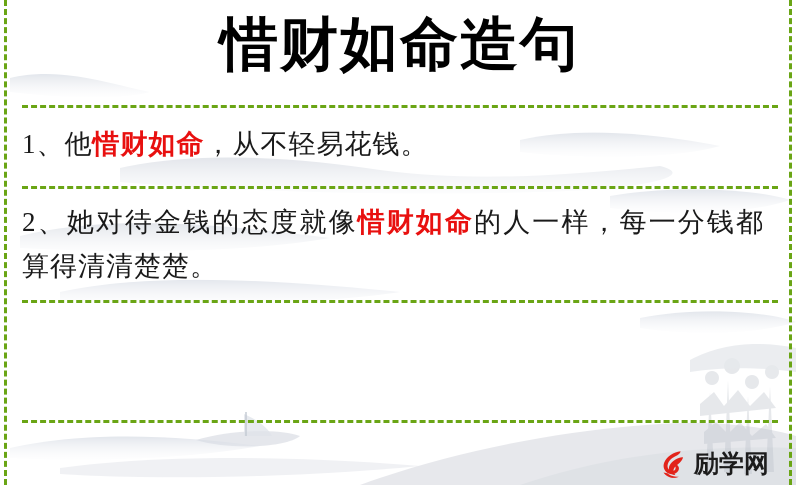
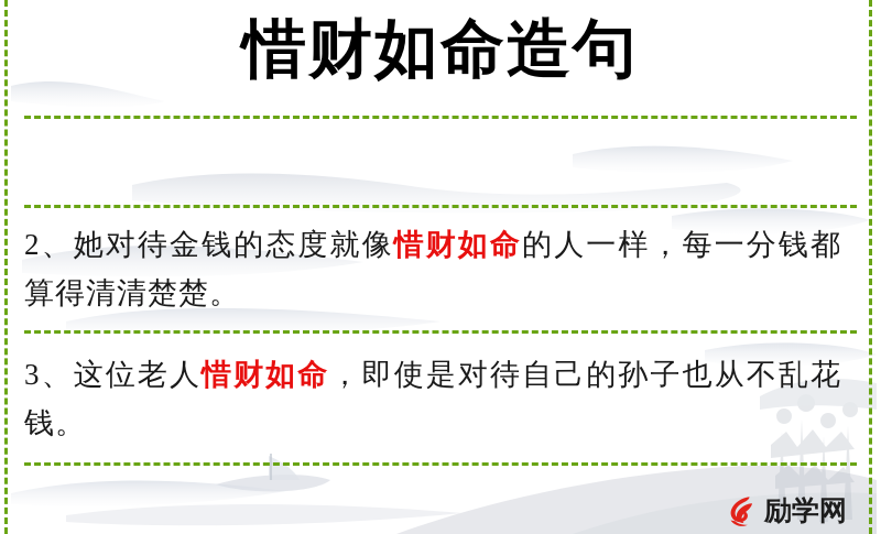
  惜财如命造句
- 1、他惜财如命，从不轻易花钱。
  2、她对待金钱的态度就像惜财如命的人一样，每一分钱都算得清清楚楚。
+ 3、这位老人惜财如命，即使是对待自己的孙子也从不乱花钱。
  励学网
